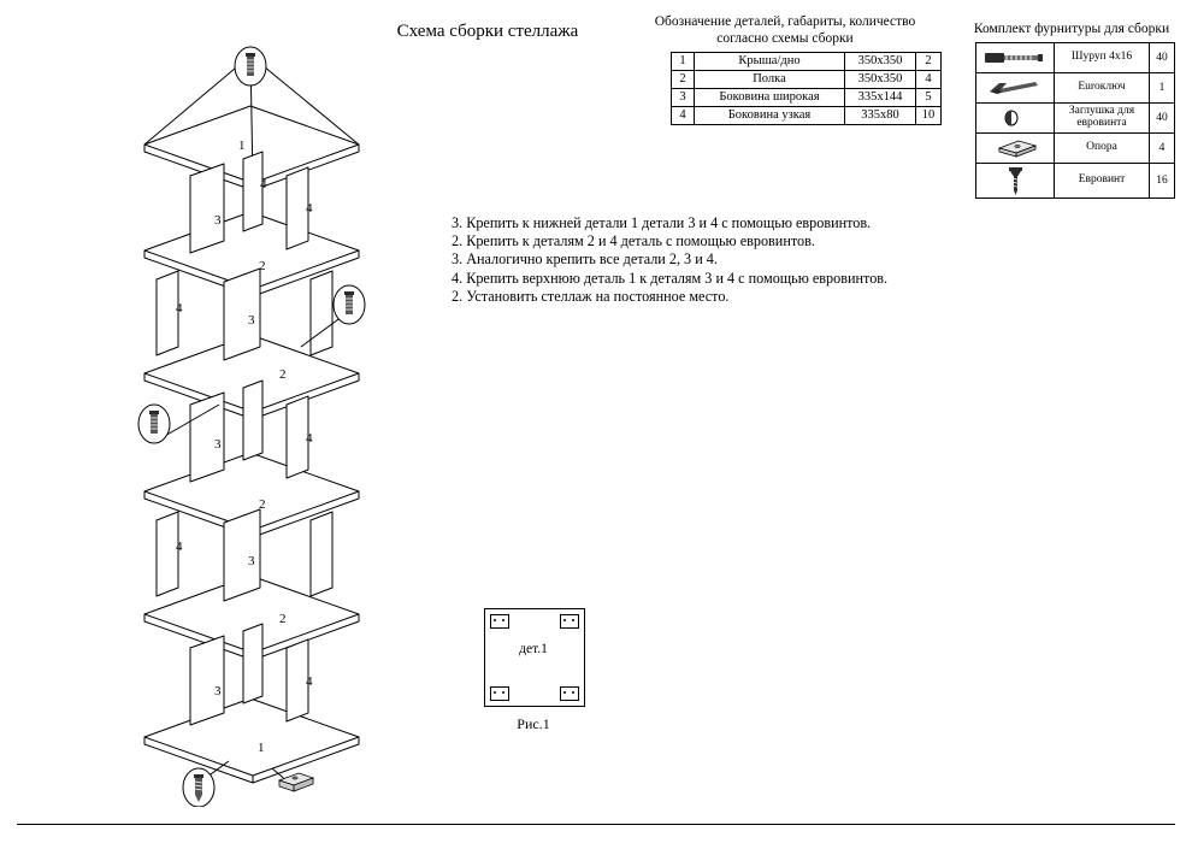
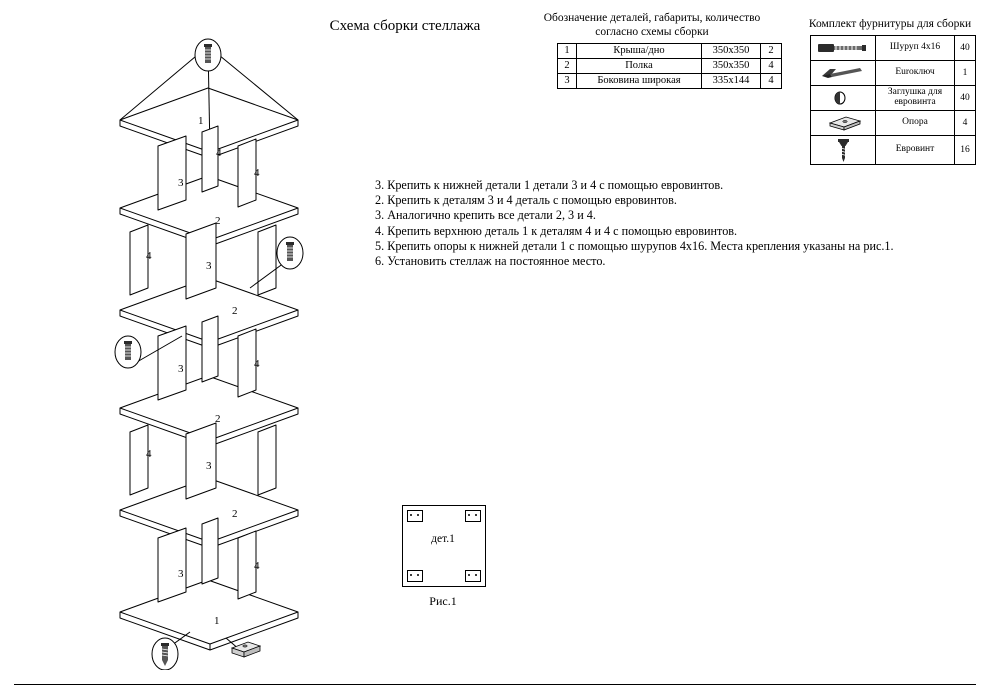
  Схема сборки стеллажа
  Обозначение деталей, габариты, количество
  согласно схемы сборки
  1	Крыша/дно	350х350	2
  2	Полка	350х350	4
- 3	Боковина широкая	335х144	5
+ 3	Боковина широкая	335х144	4
- 4	Боковина узкая	335х80	10
  Комплект фурнитуры для сборки
  	Шуруп 4х16	40
  	Euroключ	1
  	Заглушка для евровинта	40
  	Опора	4
  	Евровинт	16
  3. Крепить к нижней детали 1 детали 3 и 4 с помощью евровинтов.
- 2. Крепить к деталям 2 и 4 деталь с помощью евровинтов.
+ 2. Крепить к деталям 3 и 4 деталь с помощью евровинтов.
  3. Аналогично крепить все детали 2, 3 и 4.
- 4. Крепить верхнюю деталь 1 к деталям 3 и 4 с помощью евровинтов.
+ 4. Крепить верхнюю деталь 1 к деталям 4 и 4 с помощью евровинтов.
+ 5. Крепить опоры к нижней детали 1 с помощью шурупов 4х16. Места крепления указаны на рис.1.
- 2. Установить стеллаж на постоянное место.
+ 6. Установить стеллаж на постоянное место.
  дет.1
  Рис.1
  1
  4
  3
  4
  2
  4
  3
  2
  3
  4
  2
  4
  3
  2
  3
  4
  1
